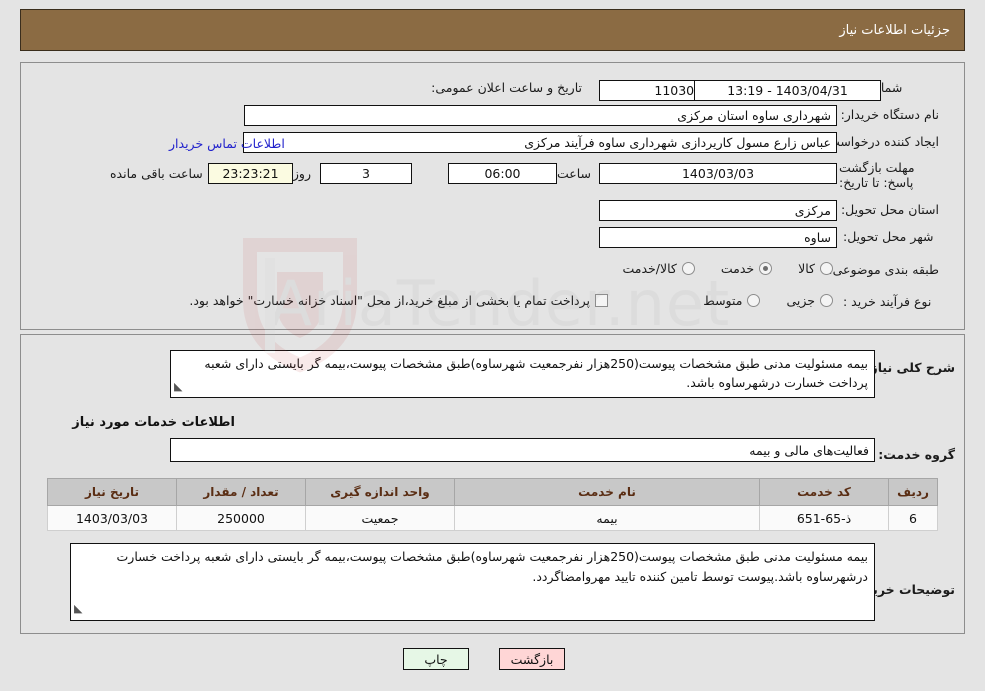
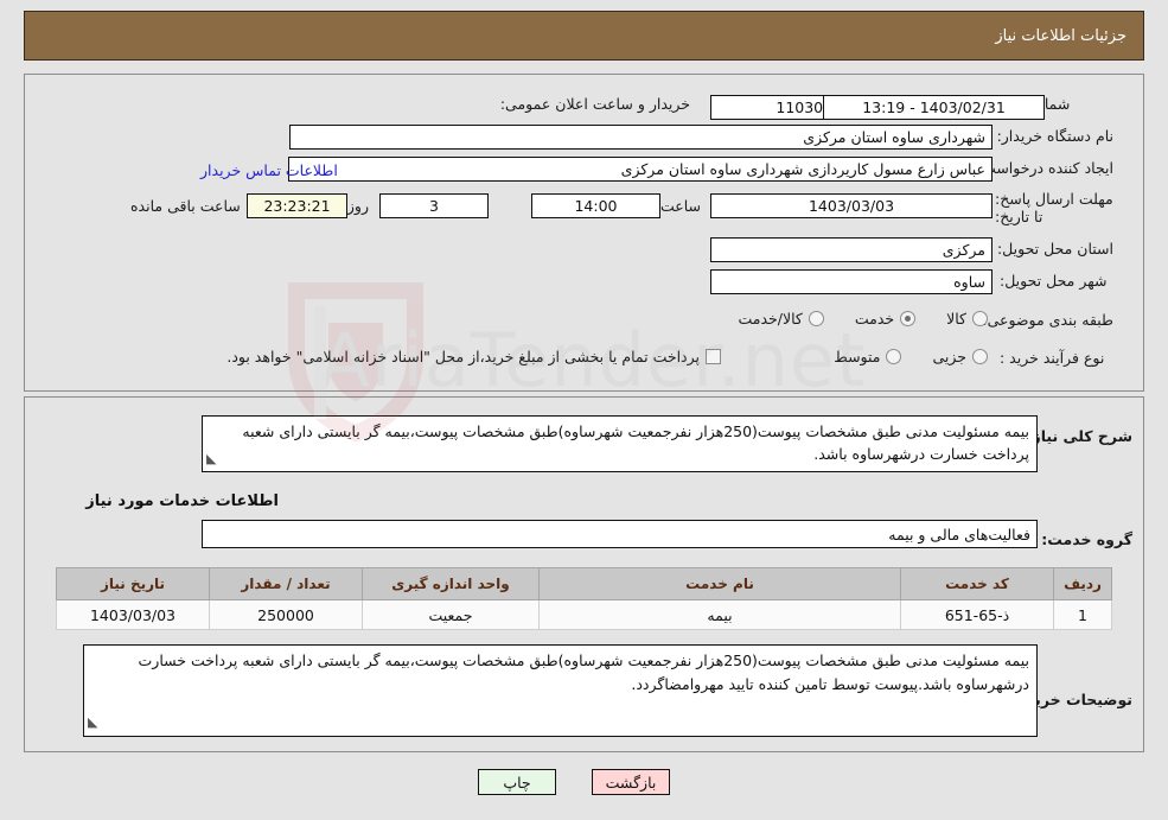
  جزئیات اطلاعات نیاز
- تاریخ و ساعت اعلان عمومی:
+ خریدار و ساعت اعلان عمومی:
- 1403/04/31 - 13:19
+ 1403/02/31 - 13:19
  نام دستگاه خریدار:
  شهرداری ساوه استان مرکزی
  ایجاد کننده درخواس
- عباس زارع مسول کاریردازی شهرداری ساوه فرآیند مرکزی
+ عباس زارع مسول کاریردازی شهرداری ساوه استان مرکزی
  اطلاعات تماس خریدار
- مهلت بازگشت پاسخ: تا تاریخ:
+ مهلت ارسال پاسخ: تا تاریخ:
  1403/03/03
  ساعت
- 06:00
+ 14:00
  3
  روز
  23:23:21
  ساعت باقی مانده
  استان محل تحویل:
  مرکزی
  شهر محل تحویل:
  ساوه
  طبقه بندی موضوعی
  کالا
  خدمت
  کالا/خدمت
  نوع فرآیند خرید :
  جزیی
  متوسط
- پرداخت تمام یا بخشی از مبلغ خرید،از محل "اسناد خزانه خسارت" خواهد بود.
+ پرداخت تمام یا بخشی از مبلغ خرید،از محل "اسناد خزانه اسلامی" خواهد بود.
  شرح کلی نیا
  بیمه مسئولیت مدنی طبق مشخصات پیوست(250هزار نفرجمعیت شهرساوه)طبق مشخصات پیوست،بیمه گر بایستی دارای شعبه پرداخت خسارت درشهرساوه باشد.
  اطلاعات خدمات مورد نیاز
  گروه خدمت:
  فعالیت‌های مالی و بیمه
  ردیف	کد خدمت	نام خدمت	واحد اندازه گیری	تعداد / مقدار	تاریخ نیاز
- 6	ذ-65-651	بیمه	جمعیت	250000	1403/03/03
+ 1	ذ-65-651	بیمه	جمعیت	250000	1403/03/03
  توضیحات خری
  بیمه مسئولیت مدنی طبق مشخصات پیوست(250هزار نفرجمعیت شهرساوه)طبق مشخصات پیوست،بیمه گر بایستی دارای شعبه پرداخت خسارت درشهرساوه باشد.پیوست توسط تامین کننده تایید مهروامضاگردد.
  بازگشت
  چاپ
  AriaTender.net
